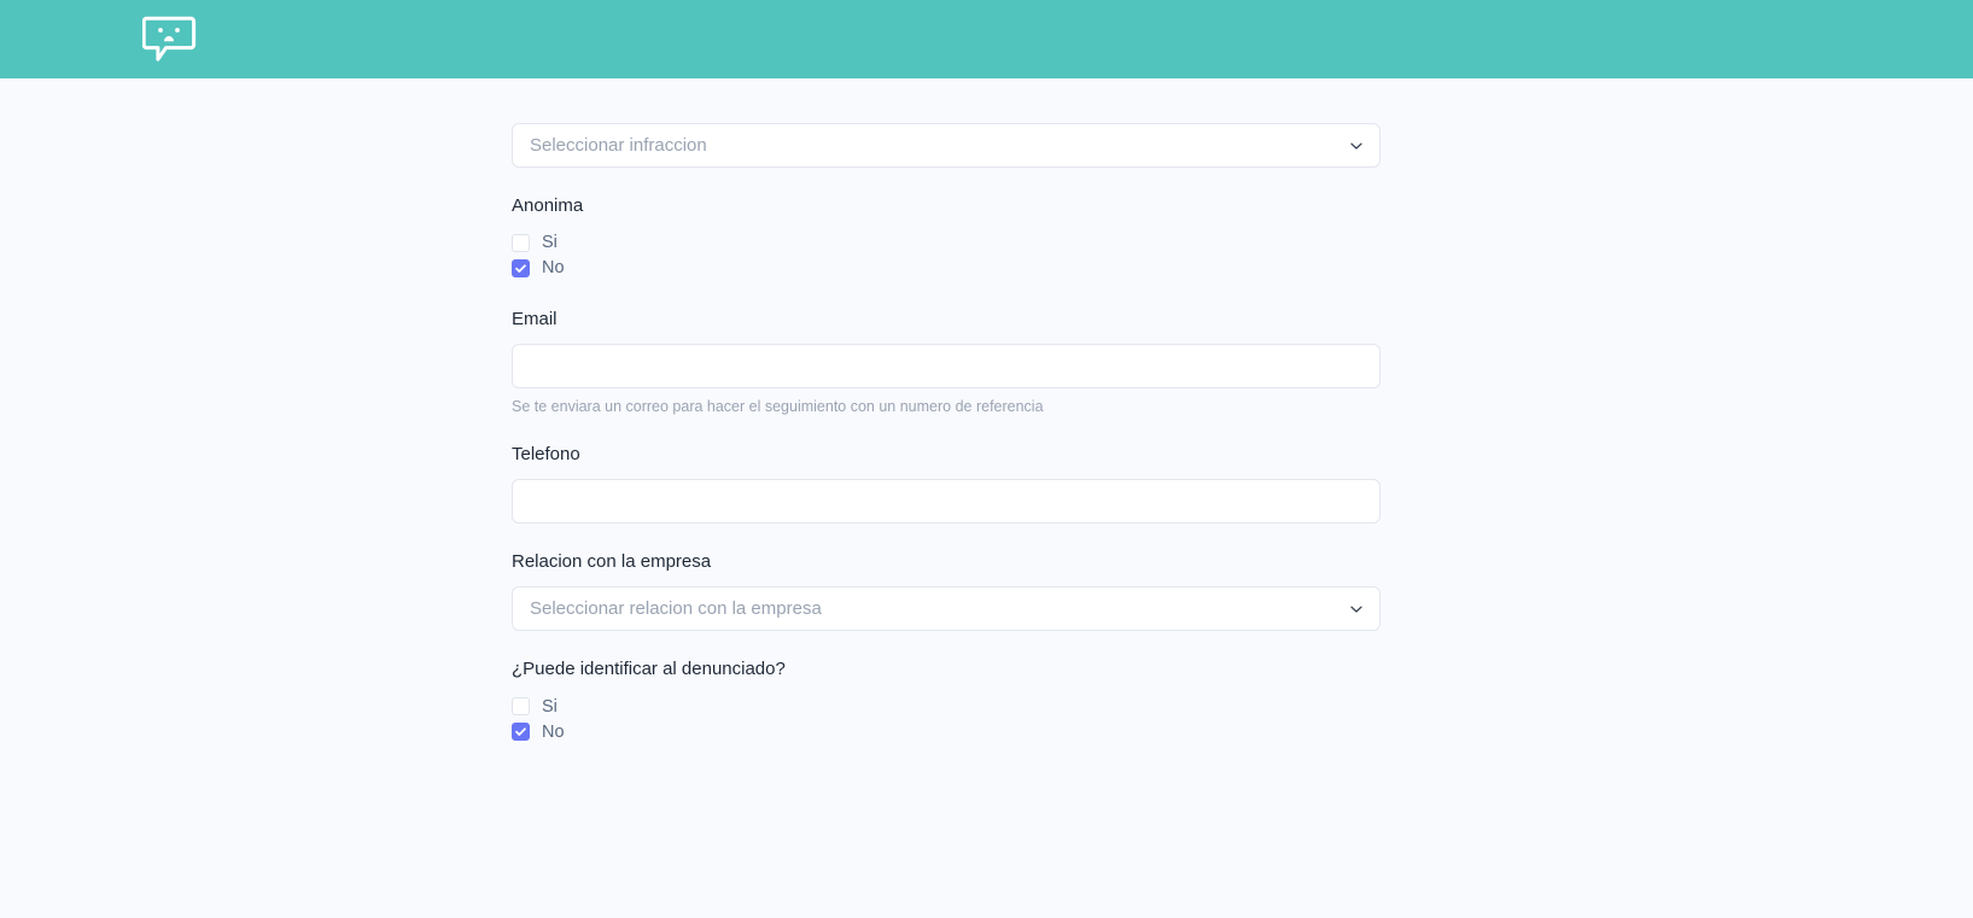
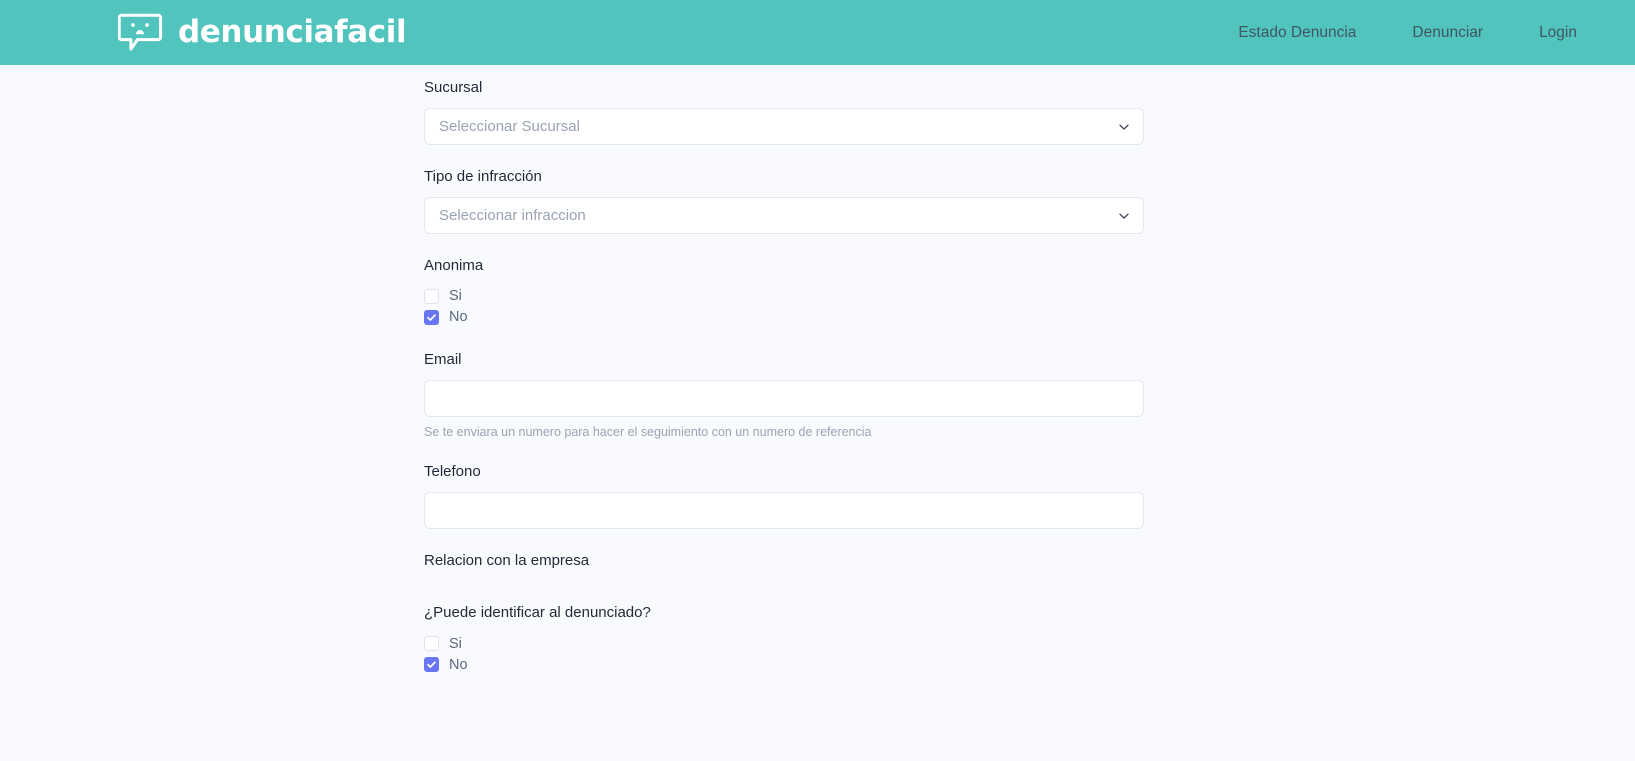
+ denunciafacil
+ Estado Denuncia
+ Denunciar
+ Login
+ Sucursal
+ Seleccionar Sucursal
+ Tipo de infracción
  Seleccionar infraccion
  Anonima
  Si
  No
  Email
- Se te enviara un correo para hacer el seguimiento con un numero de referencia
+ Se te enviara un numero para hacer el seguimiento con un numero de referencia
  Telefono
  Relacion con la empresa
- Seleccionar relacion con la empresa
  ¿Puede identificar al denunciado?
  Si
  No
